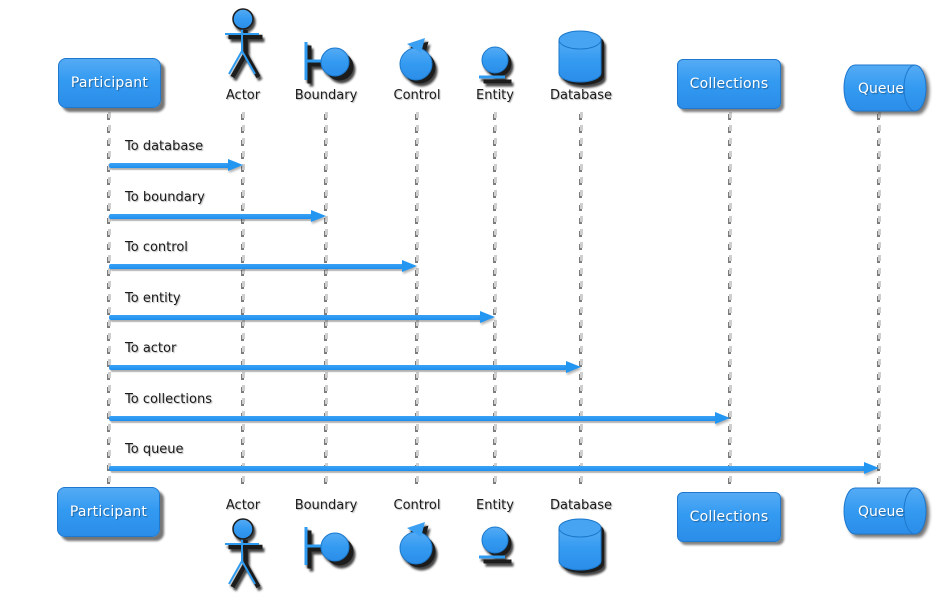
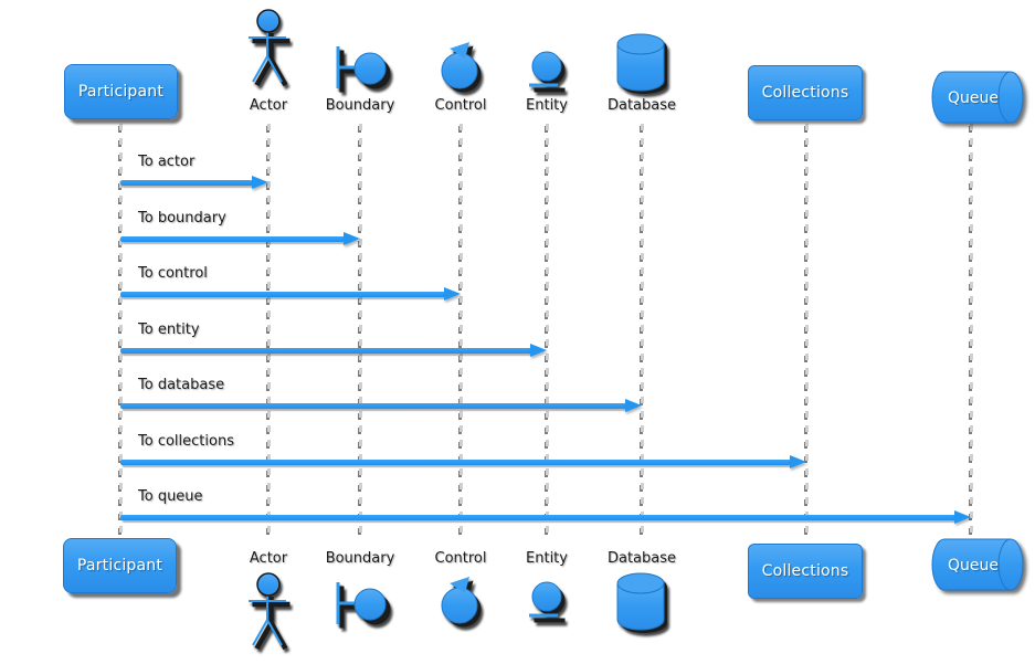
  Participant
  Actor
  Boundary
  Control
  Entity
  Database
  Collections
  Queue
- To database
+ To actor
  To boundary
  To control
  To entity
- To actor
+ To database
  To collections
  To queue
  Participant
  Actor
  Boundary
  Control
  Entity
  Database
  Collections
  Queue
